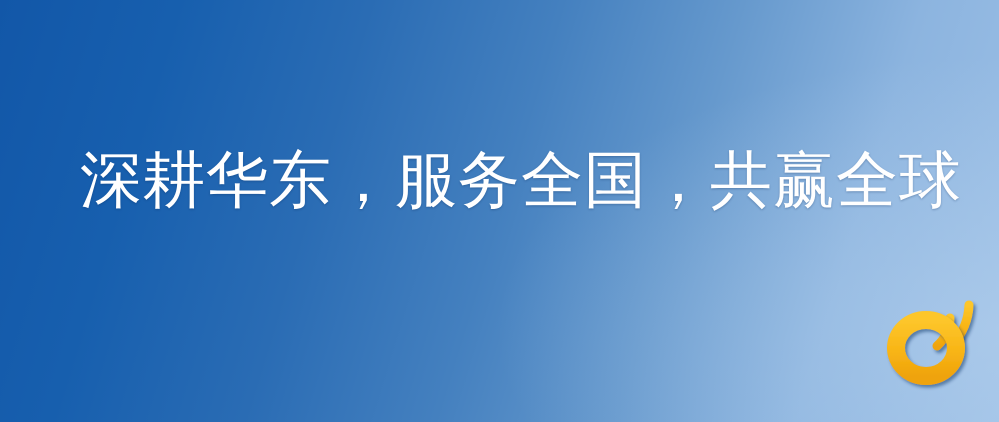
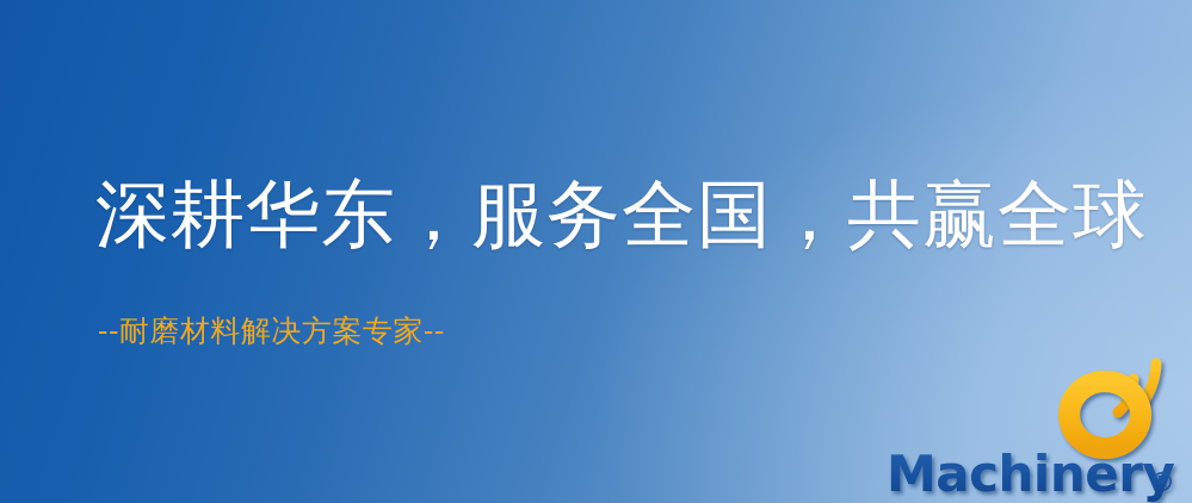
  深耕华东，服务全国，共赢全球
+ --耐磨材料解决方案专家--
+ Machinery
+ ®
